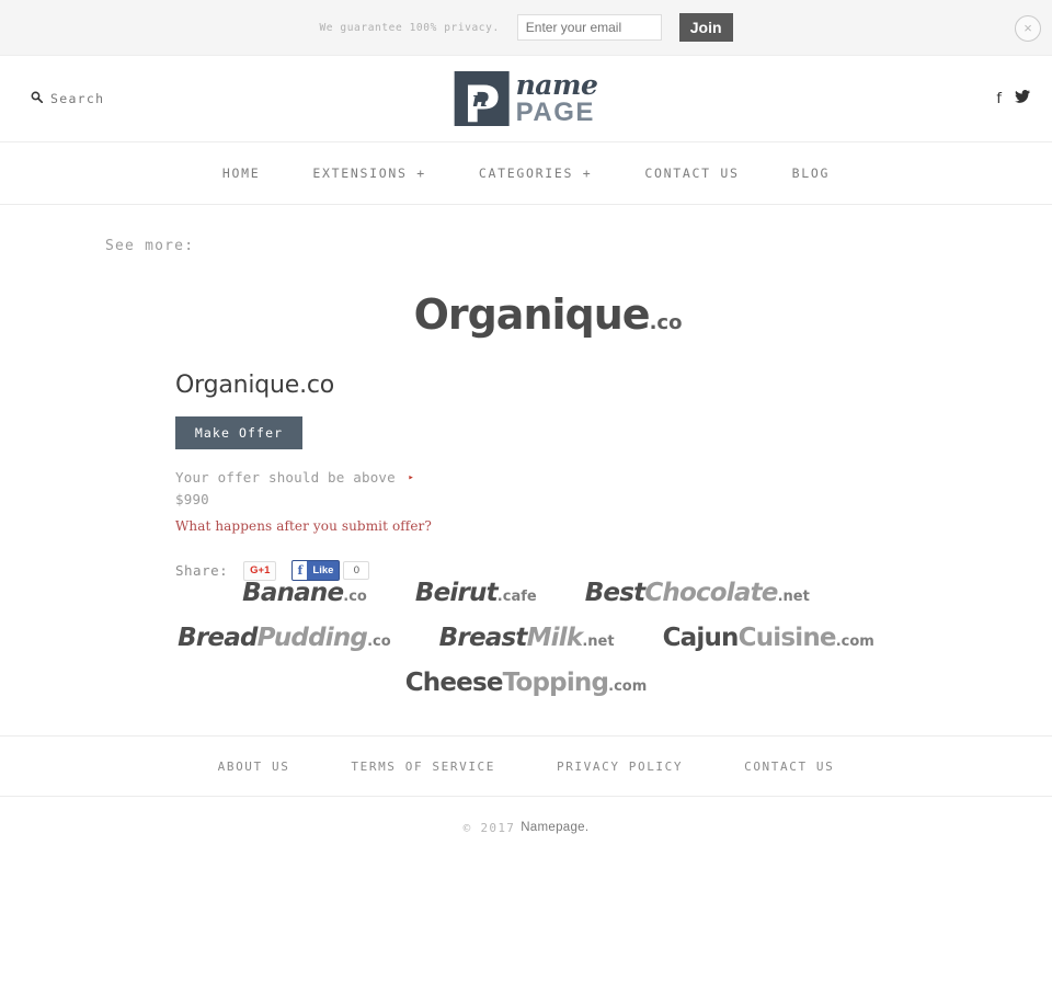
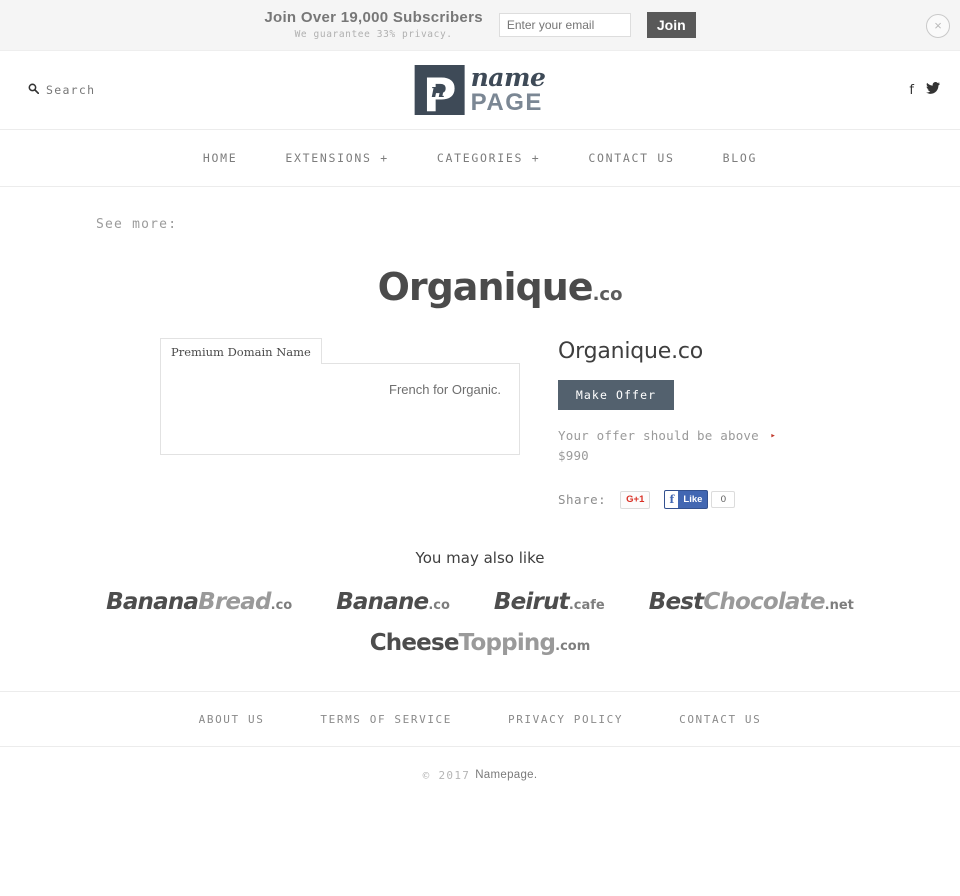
+ Join Over 19,000 Subscribers
- We guarantee 100% privacy.
+ We guarantee 33% privacy.
  Enter your email
  Join
  ×
  Search
  P
  n
  name
  PAGE
  f
  HOME
  EXTENSIONS +
  CATEGORIES +
  CONTACT US
  BLOG
  See more:
  Organique.co
+ Premium Domain Name
+ French for Organic.
  Organique.co
  Make Offer
  Your offer should be above $990
  ▸
- What happens after you submit offer?
  Share:
  G+1
  f
  Like
  0
+ You may also like
+ BananaBread.co
  Banane.co
  Beirut.cafe
  BestChocolate.net
- BreadPudding.co
- BreastMilk.net
- CajunCuisine.com
  CheeseTopping.com
  ABOUT US
  TERMS OF SERVICE
  PRIVACY POLICY
  CONTACT US
  © 2017
  Namepage.
